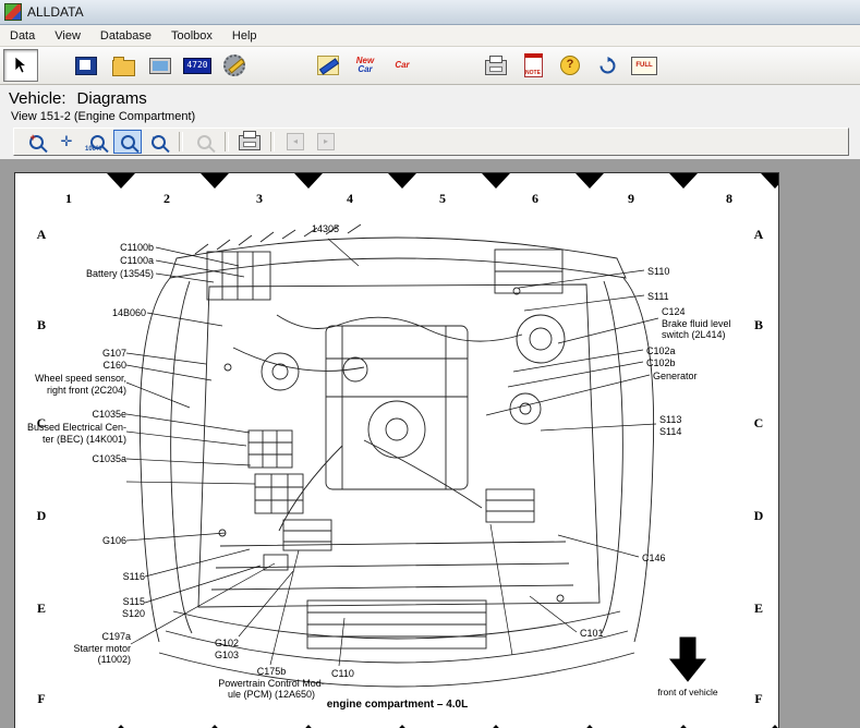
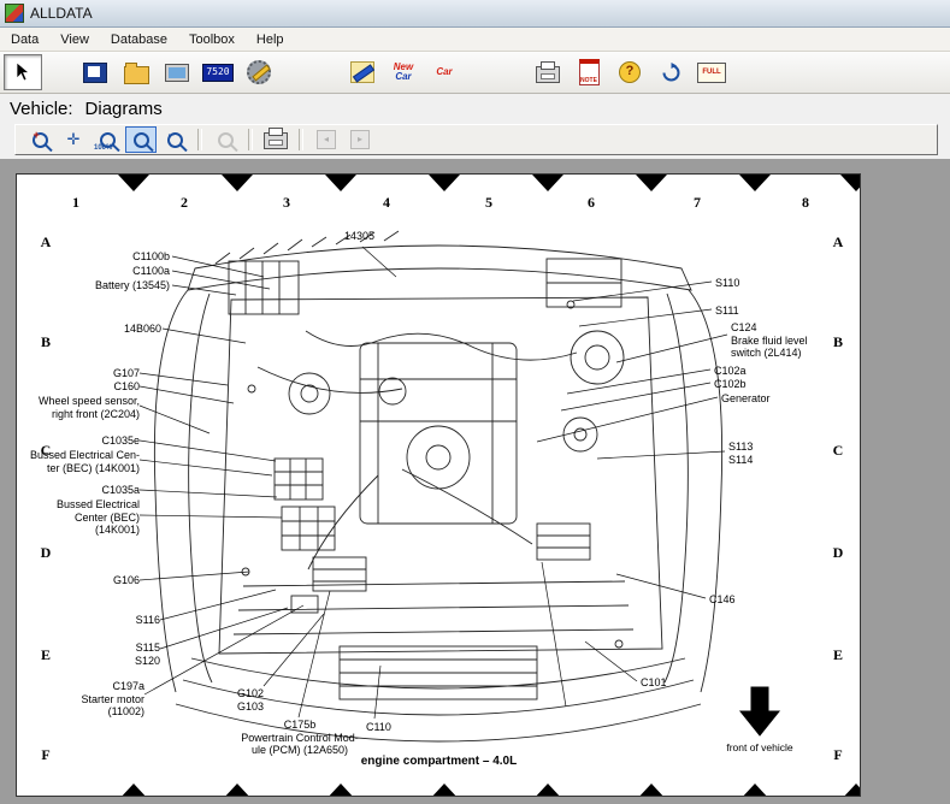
  ALLDATA
  Data
  View
  Database
  Toolbox
  Help
- 4720
+ 7520
  New
  Car
  Car
  ?
  Vehicle: Diagrams
- View 151-2 (Engine Compartment)
  +
  ✛
  −
  ◂
  ▸
  1
  2
  3
  4
  5
  6
- 9
+ 7
  8
  A
  B
  C
  D
  E
  F
  A
  B
  C
  D
  E
  F
  14305
  C1100b
  C1100a
  Battery (13545)
  14B060
  G107
  C160
  Wheel speed sensor,
  right front (2C204)
  C1035e
  Bussed Electrical Cen-
  ter (BEC) (14K001)
  C1035a
+ Bussed Electrical
+ Center (BEC)
+ (14K001)
  G106
  S116
  S115
  S120
  C197a
  Starter motor
  (11002)
  G102
  G103
  C175b
  Powertrain Control Mod-
  ule (PCM) (12A650)
  C110
  S110
  S111
  C124
  Brake fluid level
  switch (2L414)
  C102a
  C102b
  Generator
  S113
  S114
  C146
  C101
  engine compartment – 4.0L
  front of vehicle
